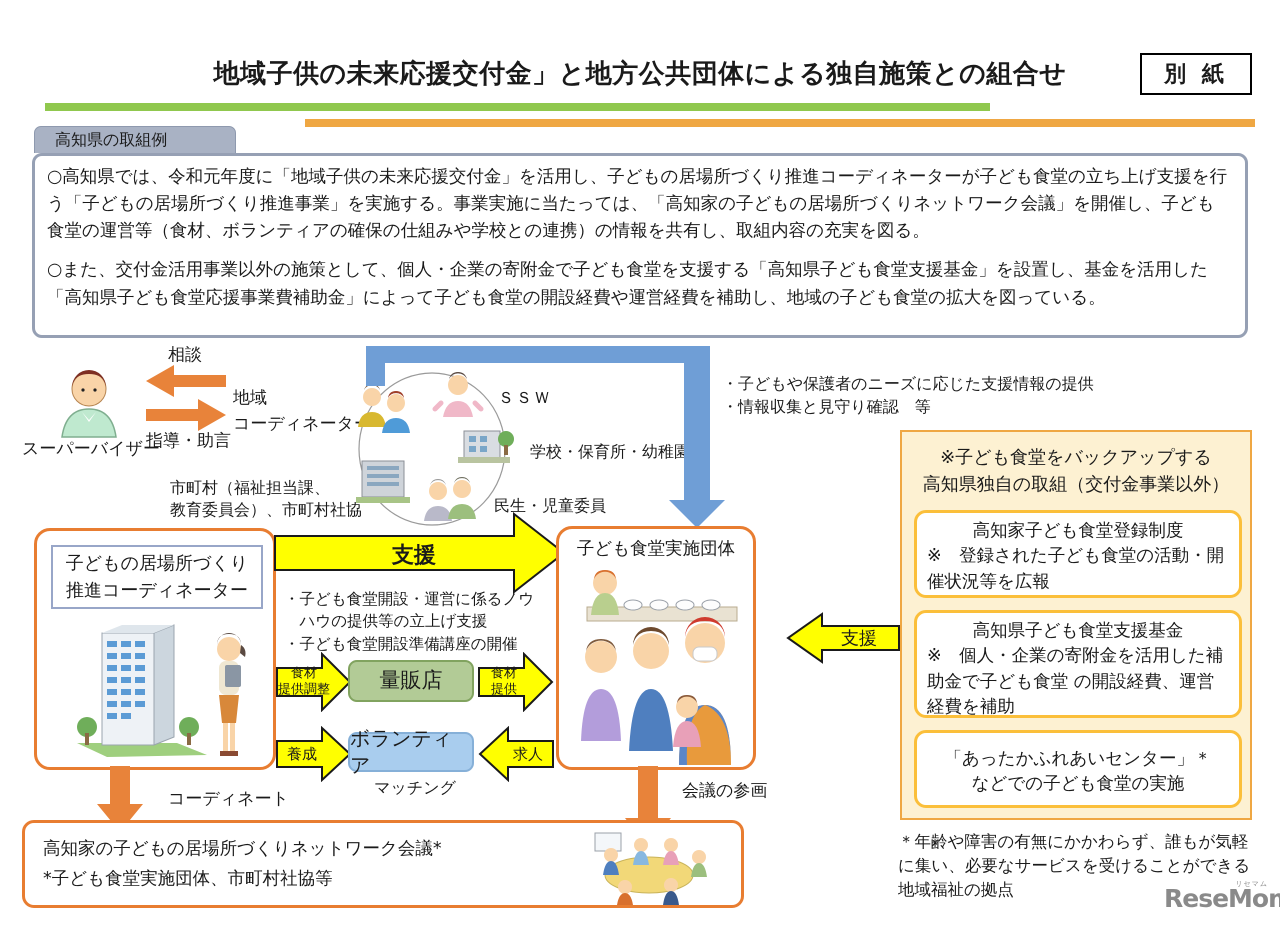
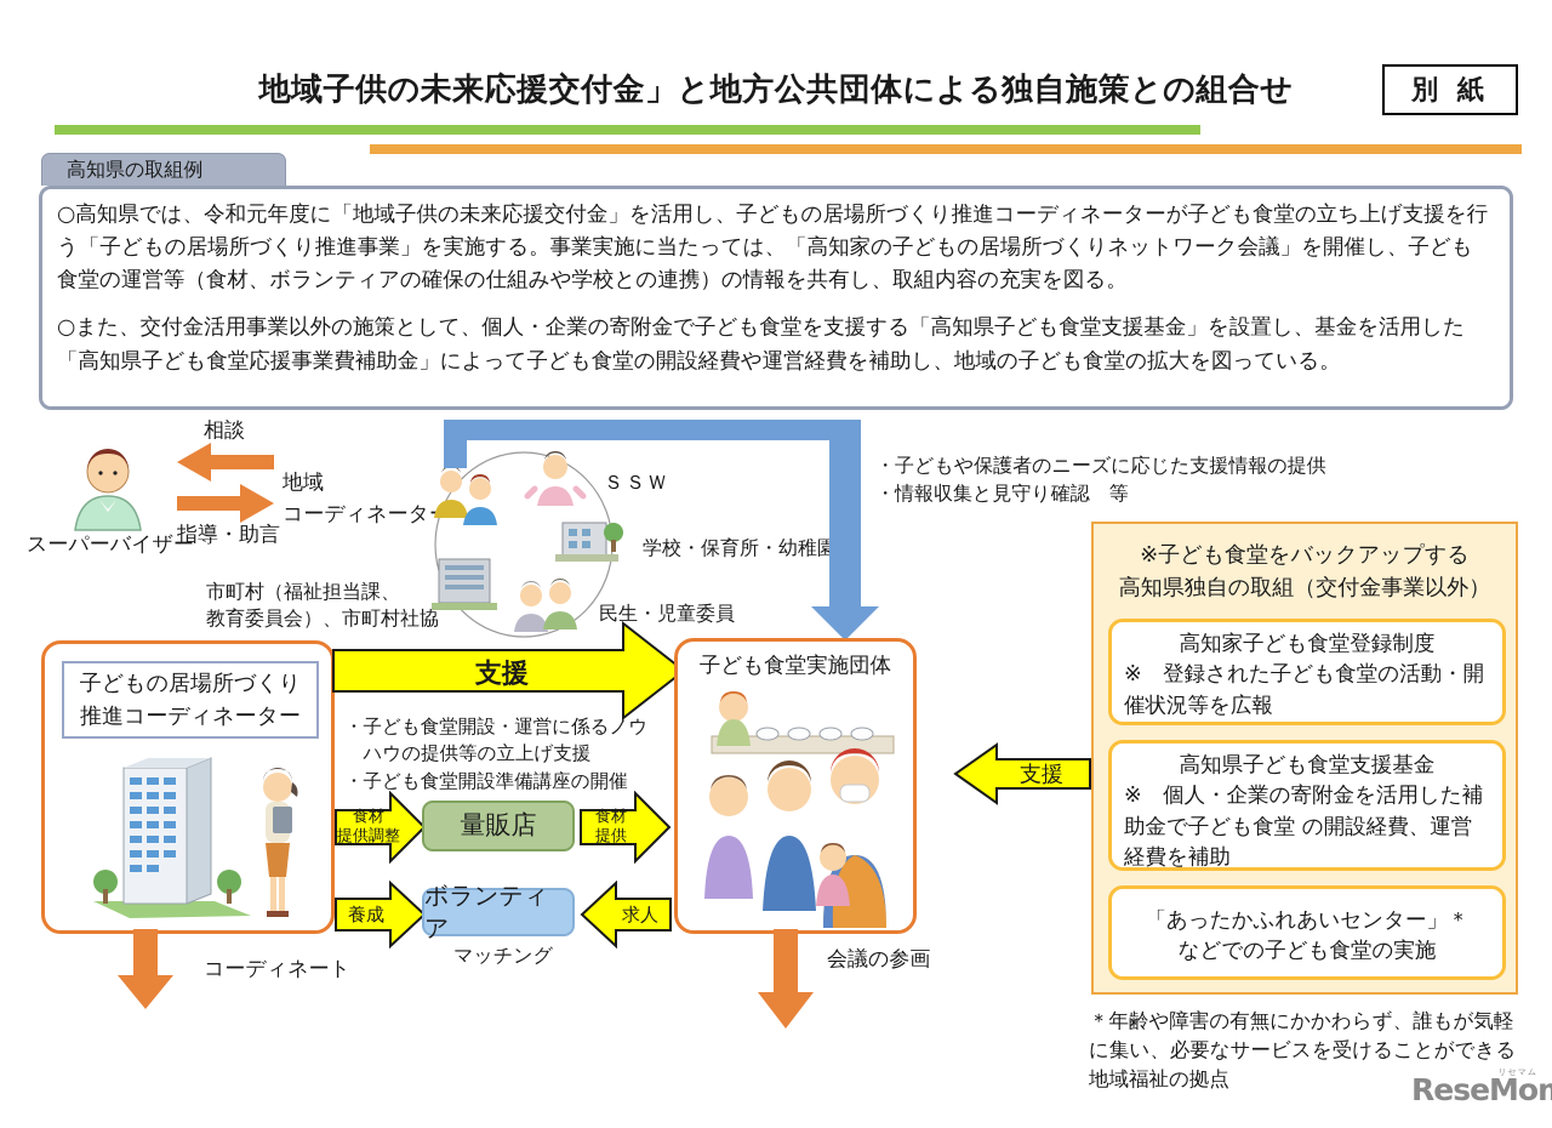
  地域子供の未来応援交付金」と地方公共団体による独自施策との組合せ
  別 紙
  高知県の取組例
  ○高知県では、令和元年度に「地域子供の未来応援交付金」を活用し、子どもの居場所づくり推進コーディネーターが子ども食堂の立ち上げ支援を行う「子どもの居場所づくり推進事業」を実施する。事業実施に当たっては、「高知家の子どもの居場所づくりネットワーク会議」を開催し、子ども食堂の運営等（食材、ボランティアの確保の仕組みや学校との連携）の情報を共有し、取組内容の充実を図る。
  ○また、交付金活用事業以外の施策として、個人・企業の寄附金で子ども食堂を支援する「高知県子ども食堂支援基金」を設置し、基金を活用した「高知県子ども食堂応援事業費補助金」によって子ども食堂の開設経費や運営経費を補助し、地域の子ども食堂の拡大を図っている。
  スーパーバイザー
  相談
  指導・助言
  地域
  コーディネータ
  市町村（福祉担当課、
  教育委員会）、市町村社協
  ＳＳＷ
  学校・保育所・幼稚園
  民生・児童委員
  ・子どもや保護者のニーズに応じた支援情報の提供
  ・情報収集と見守り確認 等
  子どもの居場所づくり
  推進コーディネーター
  支援
  ・子ども食堂開設・運営に係るノウ
  ハウの提供等の立上げ支援
  ・子ども食堂開設準備講座の開催
  食材
  提供調整
  量販店
  食材
  提供
  養成
  ボランティア
  求人
  マッチング
  子ども食堂実施団体
  支援
  コーディネート
  会議の参画
- 高知家の子どもの居場所づくりネットワーク会議*
- *子ども食堂実施団体、市町村社協等
  ※子ども食堂をバックアップする
  高知県独自の取組（交付金事業以外）
  高知家子ども食堂登録制度
  ※ 登録された子ども食堂の活動・開催状況等を広報
  高知県子ども食堂支援基金
  ※ 個人・企業の寄附金を活用した補助金で子ども食堂 の開設経費、運営経費を補助
  「あったかふれあいセンター」＊
  などでの子ども食堂の実施
  ＊年齢や障害の有無にかかわらず、誰もが気軽に集い、必要なサービスを受けることができる地域福祉の拠点
  リセマム
  ReseMo
